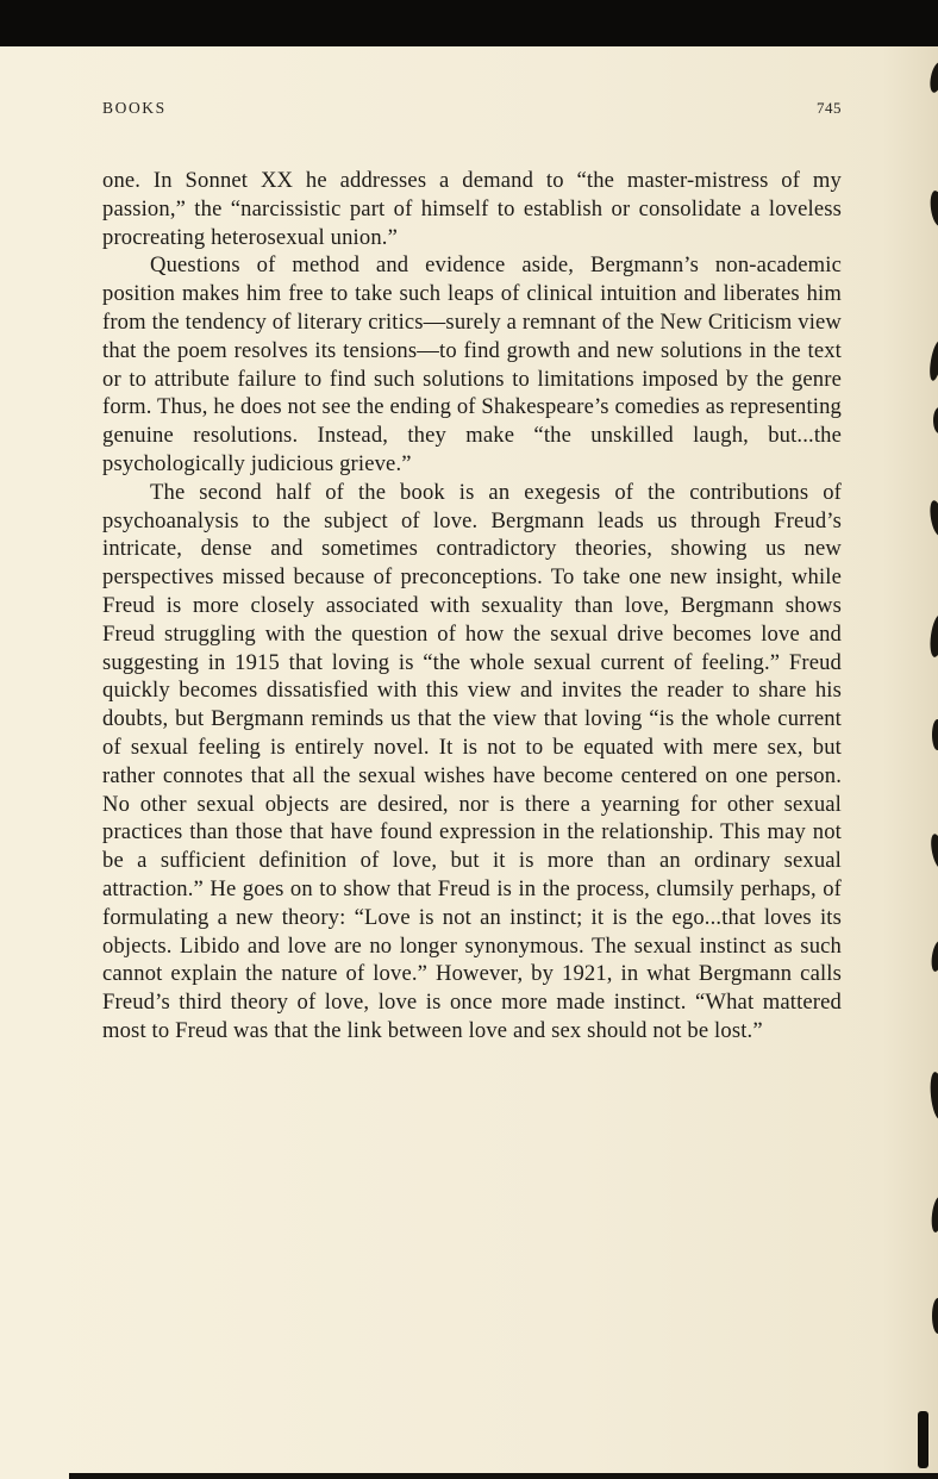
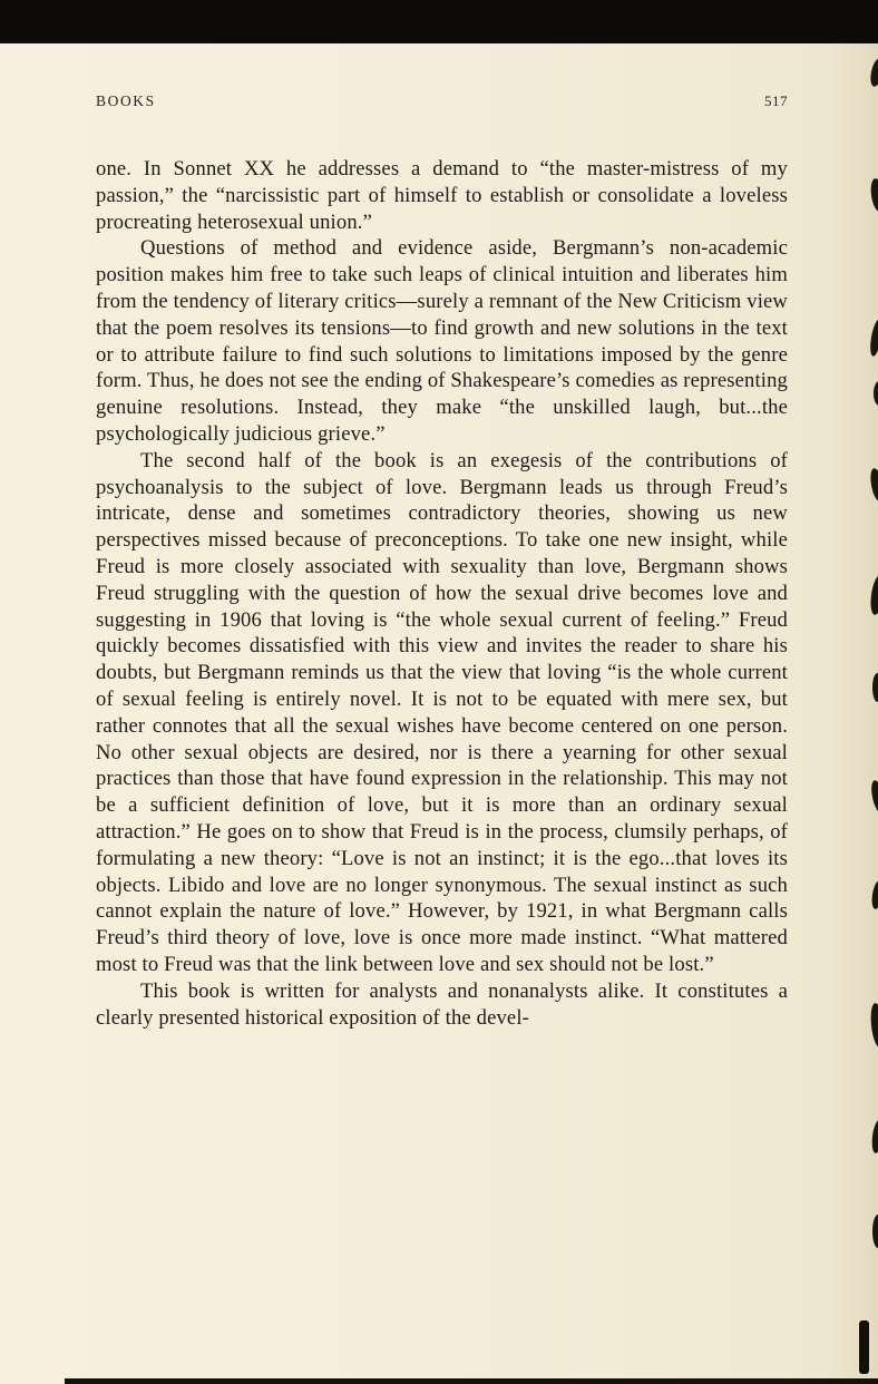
  BOOKS
- 745
+ 517
  one. In Sonnet XX he addresses a demand to “the master-mistress of my passion,” the “narcissistic part of himself to establish or consolidate a loveless procreating heterosexual union.”
  Questions of method and evidence aside, Bergmann’s non-academic position makes him free to take such leaps of clinical intuition and liberates him from the tendency of literary critics—surely a remnant of the New Criticism view that the poem resolves its tensions—to find growth and new solutions in the text or to attribute failure to find such solutions to limitations imposed by the genre form. Thus, he does not see the ending of Shakespeare’s comedies as representing genuine resolutions. Instead, they make “the unskilled laugh, but...the psychologically judicious grieve.”
- The second half of the book is an exegesis of the contributions of psychoanalysis to the subject of love. Bergmann leads us through Freud’s intricate, dense and sometimes contradictory theories, showing us new perspectives missed because of preconceptions. To take one new insight, while Freud is more closely associated with sexuality than love, Bergmann shows Freud struggling with the question of how the sexual drive becomes love and suggesting in 1915 that loving is “the whole sexual current of feeling.” Freud quickly becomes dissatisfied with this view and invites the reader to share his doubts, but Bergmann reminds us that the view that loving “is the whole current of sexual feeling is entirely novel. It is not to be equated with mere sex, but rather connotes that all the sexual wishes have become centered on one person. No other sexual objects are desired, nor is there a yearning for other sexual practices than those that have found expression in the relationship. This may not be a sufficient definition of love, but it is more than an ordinary sexual attraction.” He goes on to show that Freud is in the process, clumsily perhaps, of formulating a new theory: “Love is not an instinct; it is the ego...that loves its objects. Libido and love are no longer synonymous. The sexual instinct as such cannot explain the nature of love.” However, by 1921, in what Bergmann calls Freud’s third theory of love, love is once more made instinct. “What mattered most to Freud was that the link between love and sex should not be lost.”
+ The second half of the book is an exegesis of the contributions of psychoanalysis to the subject of love. Bergmann leads us through Freud’s intricate, dense and sometimes contradictory theories, showing us new perspectives missed because of preconceptions. To take one new insight, while Freud is more closely associated with sexuality than love, Bergmann shows Freud struggling with the question of how the sexual drive becomes love and suggesting in 1906 that loving is “the whole sexual current of feeling.” Freud quickly becomes dissatisfied with this view and invites the reader to share his doubts, but Bergmann reminds us that the view that loving “is the whole current of sexual feeling is entirely novel. It is not to be equated with mere sex, but rather connotes that all the sexual wishes have become centered on one person. No other sexual objects are desired, nor is there a yearning for other sexual practices than those that have found expression in the relationship. This may not be a sufficient definition of love, but it is more than an ordinary sexual attraction.” He goes on to show that Freud is in the process, clumsily perhaps, of formulating a new theory: “Love is not an instinct; it is the ego...that loves its objects. Libido and love are no longer synonymous. The sexual instinct as such cannot explain the nature of love.” However, by 1921, in what Bergmann calls Freud’s third theory of love, love is once more made instinct. “What mattered most to Freud was that the link between love and sex should not be lost.”
+ This book is written for analysts and nonanalysts alike. It constitutes a clearly presented historical exposition of the devel-
